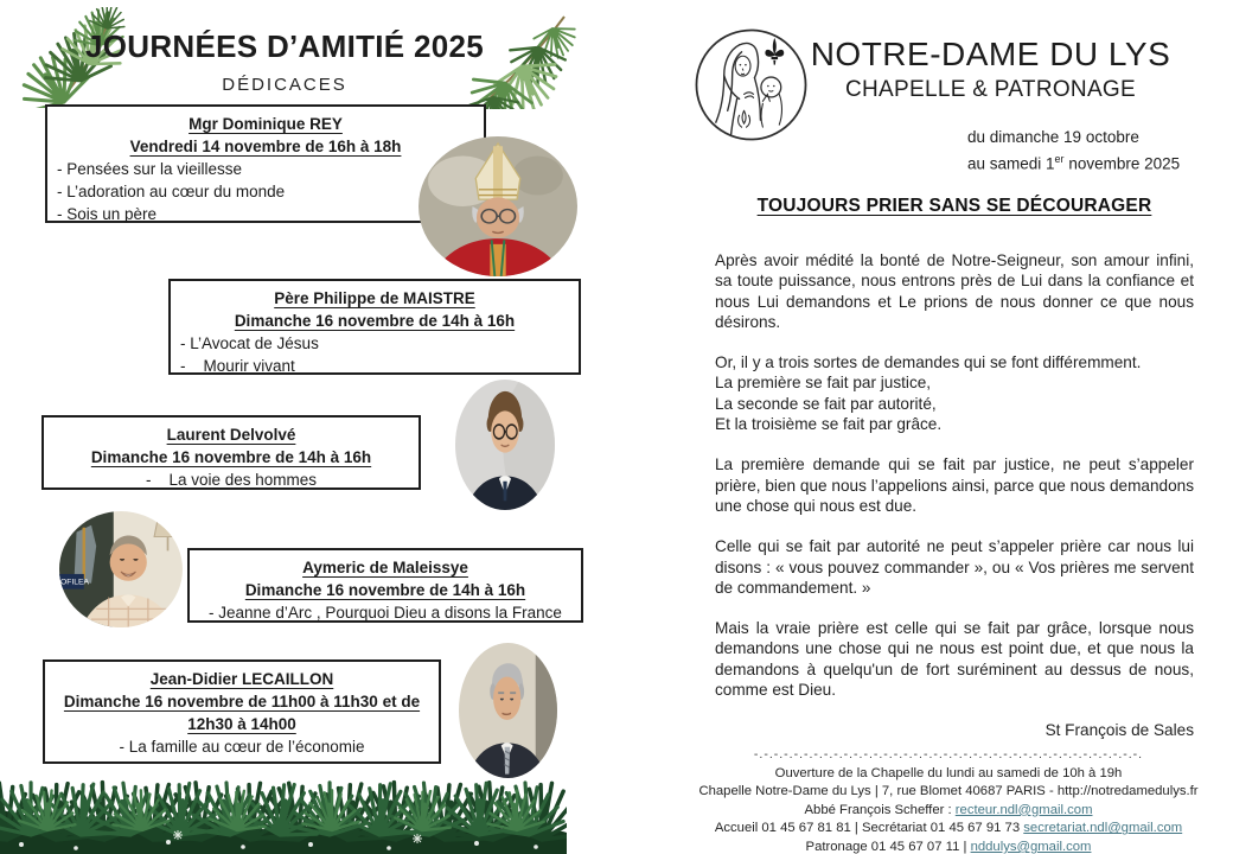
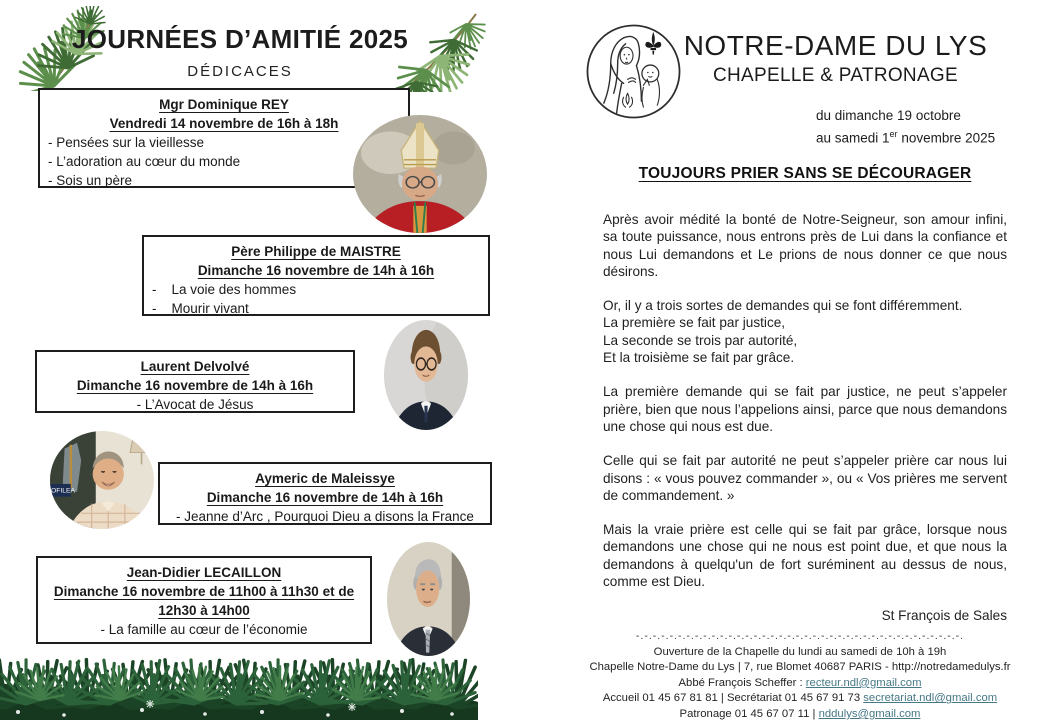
  JOURNÉES D’AMITIÉ 2025
  DÉDICACES
  Mgr Dominique REY
  Vendredi 14 novembre de 16h à 18h
  - Pensées sur la vieillesse
  - L’adoration au cœur du monde
  - Sois un père
  Père Philippe de MAISTRE
  Dimanche 16 novembre de 14h à 16h
- - L’Avocat de Jésus
+ - La voie des hommes
  - Mourir vivant
  Laurent Delvolvé
  Dimanche 16 novembre de 14h à 16h
- - La voie des hommes
+ - L’Avocat de Jésus
  Aymeric de Maleissye
  Dimanche 16 novembre de 14h à 16h
  - Jeanne d’Arc , Pourquoi Dieu a disons la France
  Jean-Didier LECAILLON
  Dimanche 16 novembre de 11h00 à 11h30 et de 12h30 à 14h00
  - La famille au cœur de l’économie
  NOTRE-DAME DU LYS
  CHAPELLE & PATRONAGE
  du dimanche 19 octobre
  au samedi 1er novembre 2025
  TOUJOURS PRIER SANS SE DÉCOURAGER
  Après avoir médité la bonté de Notre-Seigneur, son amour infini, sa toute puissance, nous entrons près de Lui dans la confiance et nous Lui demandons et Le prions de nous donner ce que nous désirons.
  Or, il y a trois sortes de demandes qui se font différemment.
  La première se fait par justice,
- La seconde se fait par autorité,
+ La seconde se trois par autorité,
  Et la troisième se fait par grâce.
  La première demande qui se fait par justice, ne peut s’appeler prière, bien que nous l’appelions ainsi, parce que nous demandons une chose qui nous est due.
  Celle qui se fait par autorité ne peut s’appeler prière car nous lui disons : « vous pouvez commander », ou « Vos prières me servent de commandement. »
  Mais la vraie prière est celle qui se fait par grâce, lorsque nous demandons une chose qui ne nous est point due, et que nous la demandons à quelqu'un de fort suréminent au dessus de nous, comme est Dieu.
  St François de Sales
  -.-.-.-.-.-.-.-.-.-.-.-.-.-.-.-.-.-.-.-.-.-.-.-.-.-.-.-.-.-.-.-.-.-.-.-.-.-.-.
  Ouverture de la Chapelle du lundi au samedi de 10h à 19h
  Chapelle Notre-Dame du Lys | 7, rue Blomet 40687 PARIS - http://notredamedulys.fr
  Abbé François Scheffer : recteur.ndl@gmail.com
  Accueil 01 45 67 81 81 | Secrétariat 01 45 67 91 73 secretariat.ndl@gmail.com
  Patronage 01 45 67 07 11 | nddulys@gmail.com
